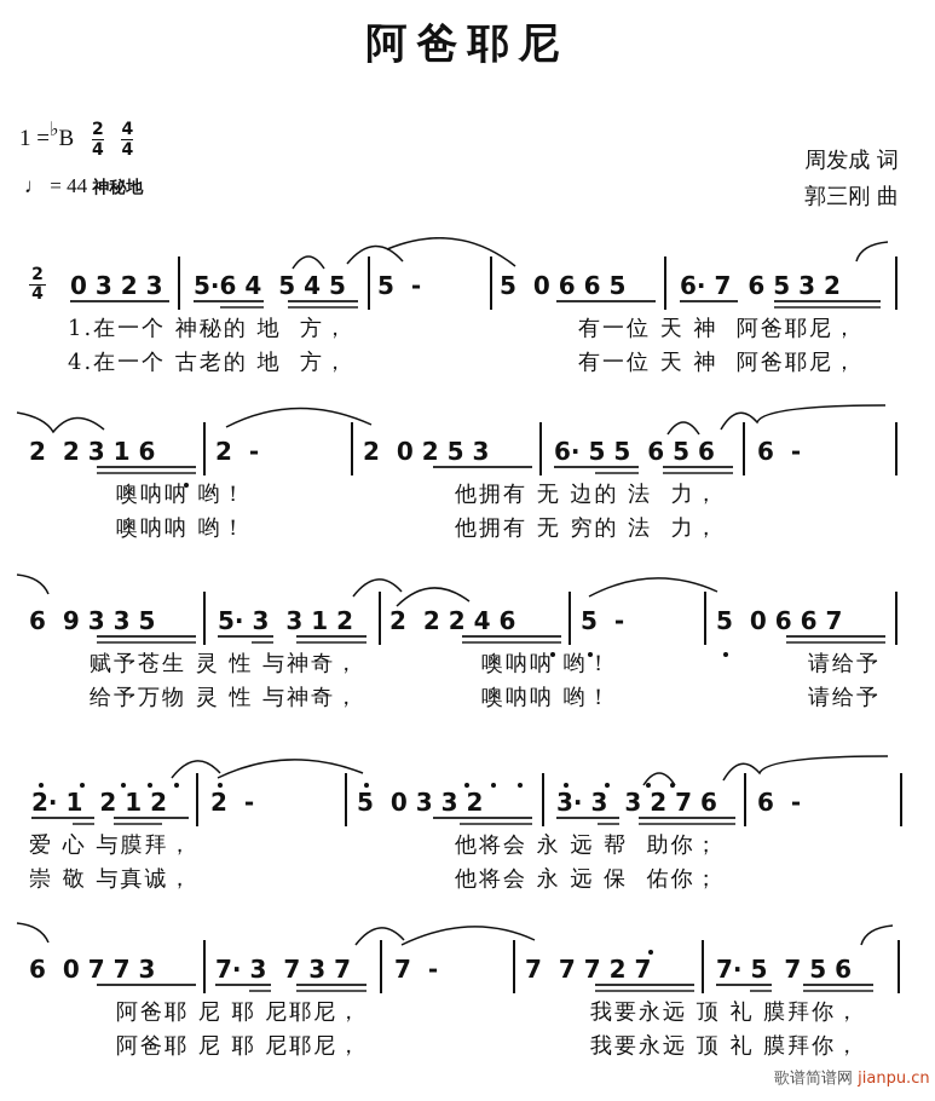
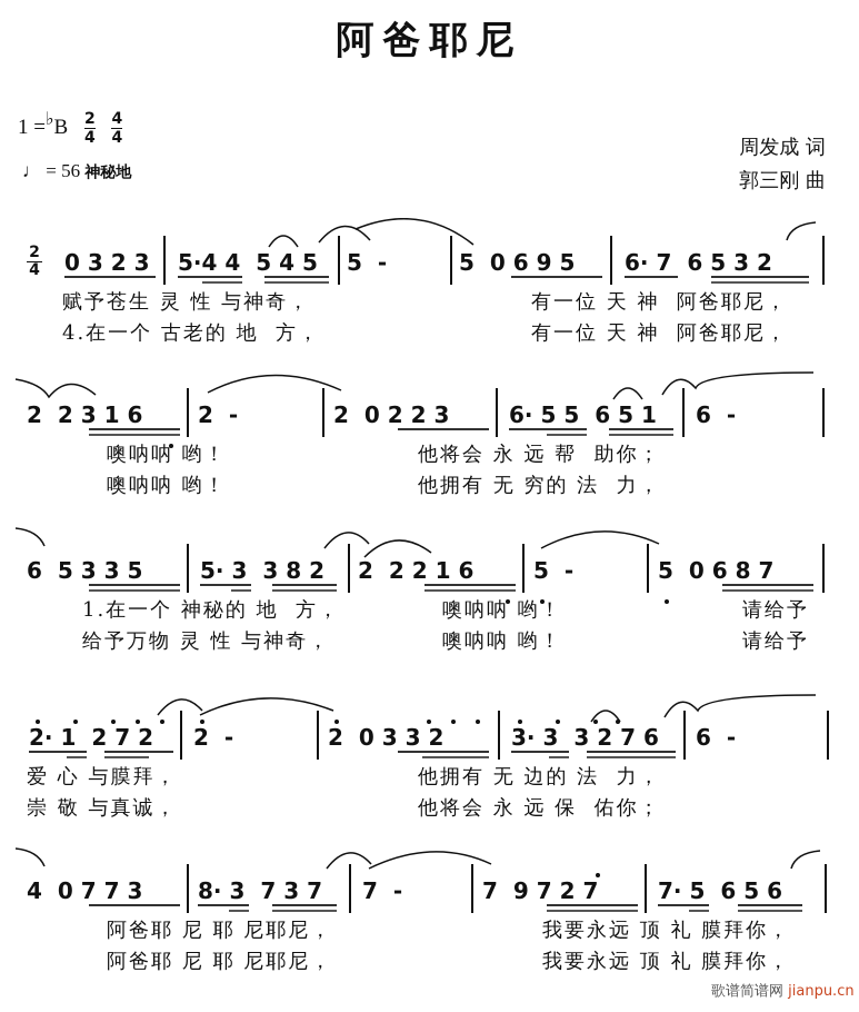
  阿爸耶尼
  1 =♭B
  2
  4
  4
  4
- ♩ = 44 神秘地
+ ♩ = 56 神秘地
  周发成 词
  郭三刚 曲
  2
  4
  0 3 2 3
- 5·6 4 5 4 5
+ 5·4 4 5 4 5
  5 -
- 5 0 6 6 5
+ 5 0 6 9 5
  6· 7 6 5 3 2
- 1.在一个 神秘的 地 方，
+ 赋予苍生 灵 性 与神奇，
  有一位 天 神 阿爸耶尼，
  4.在一个 古老的 地 方，
  有一位 天 神 阿爸耶尼，
  2 2 3 1 6
  2 -
- 2 0 2 5 3
+ 2 0 2 2 3
- 6· 5 5 6 5 6
+ 6· 5 5 6 5 1
  6 -
  噢呐呐 哟！
- 他拥有 无 边的 法 力，
+ 他将会 永 远 帮 助你；
  噢呐呐 哟！
  他拥有 无 穷的 法 力，
- 6 9 3 3 5
+ 6 5 3 3 5
- 5· 3 3 1 2
+ 5· 3 3 8 2
- 2 2 2 4 6
+ 2 2 2 1 6
  5 -
- 5 0 6 6 7
+ 5 0 6 8 7
- 赋予苍生 灵 性 与神奇，
+ 1.在一个 神秘的 地 方，
  噢呐呐 哟！
  请给予
  给予万物 灵 性 与神奇，
  噢呐呐 哟！
  请给予
- 2· 1 2 1 2
+ 2· 1 2 7 2
  2 -
- 5 0 3 3 2
+ 2 0 3 3 2
  3· 3 3 2 7 6
  6 -
  爱 心 与膜拜，
- 他将会 永 远 帮 助你；
+ 他拥有 无 边的 法 力，
  崇 敬 与真诚，
  他将会 永 远 保 佑你；
- 6 0 7 7 3
+ 4 0 7 7 3
- 7· 3 7 3 7
+ 8· 3 7 3 7
  7 -
- 7 7 7 2 7
+ 7 9 7 2 7
- 7· 5 7 5 6
+ 7· 5 6 5 6
  阿爸耶 尼 耶 尼耶尼，
  我要永远 顶 礼 膜拜你，
  阿爸耶 尼 耶 尼耶尼，
  我要永远 顶 礼 膜拜你，
  歌谱简谱网 jianpu.cn
